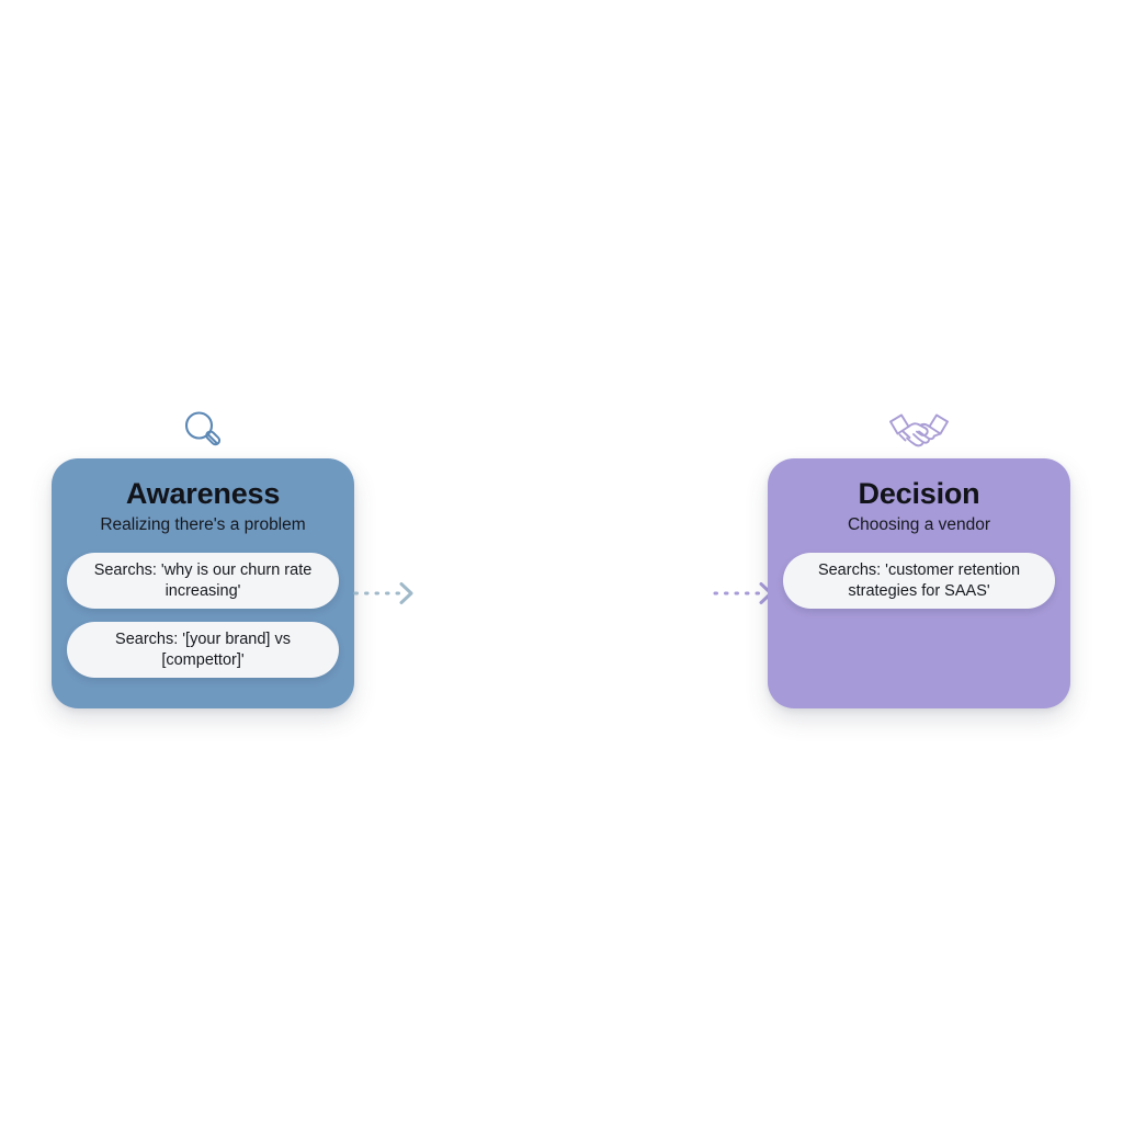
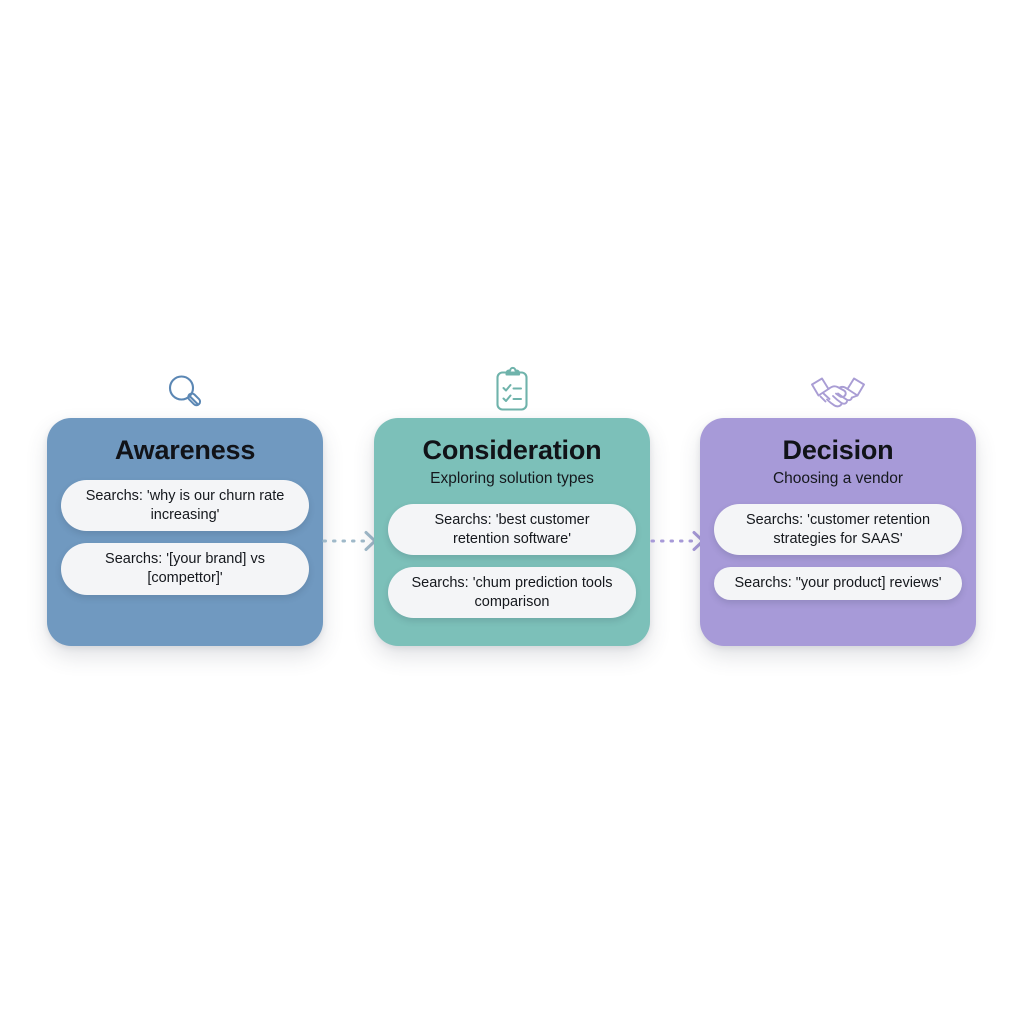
  Awareness
- Realizing there's a problem
  Searchs: 'why is our churn rate increasing'
  Searchs: '[your brand] vs [compettor]'
+ Consideration
+ Exploring solution types
+ Searchs: 'best customer retention software'
+ Searchs: 'chum prediction tools comparison
  Decision
  Choosing a vendor
  Searchs: 'customer retention strategies for SAAS'
+ Searchs: "your product] reviews'
